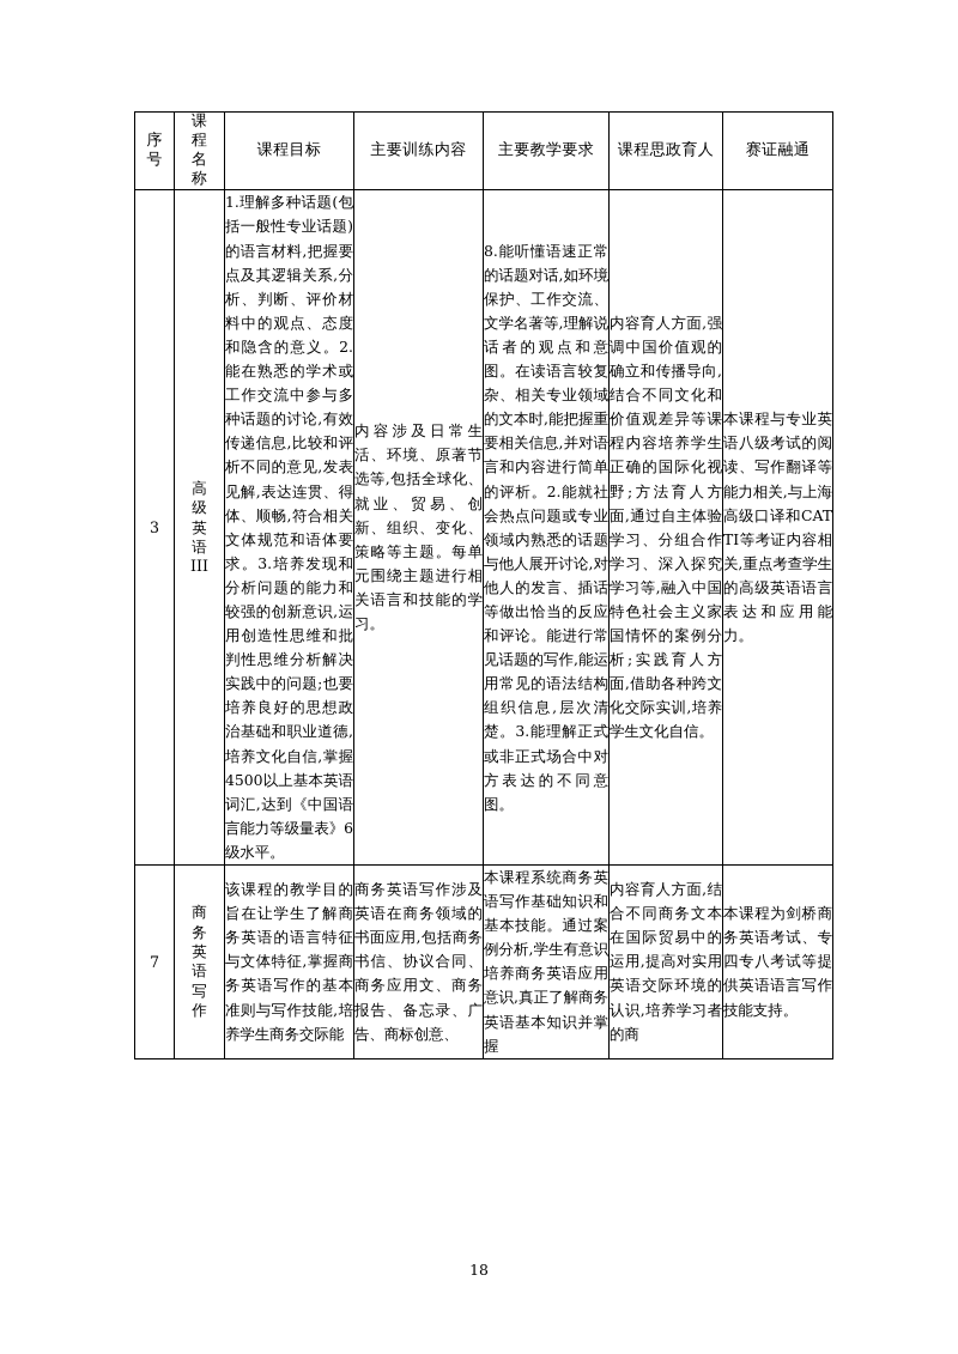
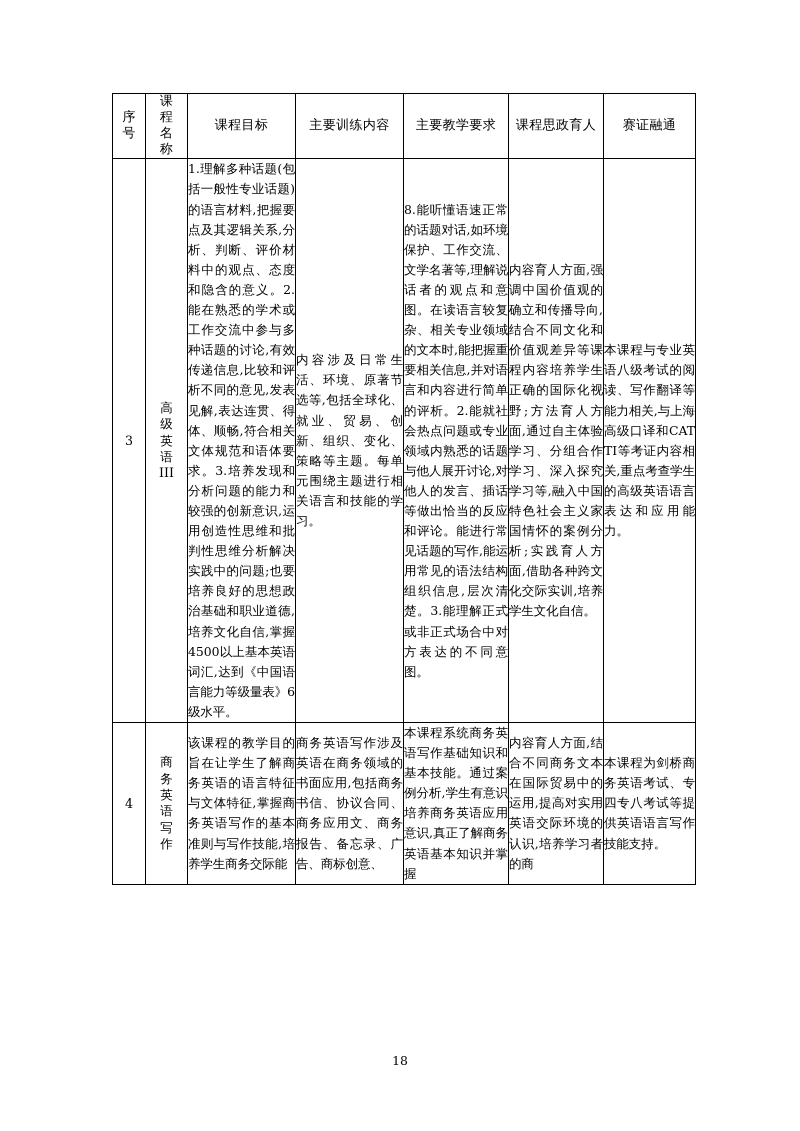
  序 号	课 程 名 称	课程目标	主要训练内容	主要教学要求	课程思政育人	赛证融通
  3	高 级 英 语 III	1.理解多种话题(包括一般性专业话题)的语言材料,把握要点及其逻辑关系,分析、判断、评价材料中的观点、态度和隐含的意义。2.能在熟悉的学术或工作交流中参与多种话题的讨论,有效传递信息,比较和评析不同的意见,发表见解,表达连贯、得体、顺畅,符合相关文体规范和语体要求。3.培养发现和分析问题的能力和较强的创新意识,运用创造性思维和批判性思维分析解决实践中的问题;也要培养良好的思想政治基础和职业道德,培养文化自信,掌握4500以上基本英语词汇,达到《中国语言能力等级量表》6级水平。	内容涉及日常生活、环境、原著节选等,包括全球化、就业、贸易、创新、组织、变化、策略等主题。每单元围绕主题进行相关语言和技能的学习。	8.能听懂语速正常的话题对话,如环境保护、工作交流、文学名著等,理解说话者的观点和意图。在读语言较复杂、相关专业领域的文本时,能把握重要相关信息,并对语言和内容进行简单的评析。2.能就社会热点问题或专业领域内熟悉的话题与他人展开讨论,对他人的发言、插话等做出恰当的反应和评论。能进行常见话题的写作,能运用常见的语法结构组织信息,层次清楚。3.能理解正式或非正式场合中对方表达的不同意图。	内容育人方面,强调中国价值观的确立和传播导向,结合不同文化和价值观差异等课程内容培养学生正确的国际化视野;方法育人方面,通过自主体验学习、分组合作学习、深入探究学习等,融入中国特色社会主义家国情怀的案例分析;实践育人方面,借助各种跨文化交际实训,培养学生文化自信。	本课程与专业英语八级考试的阅读、写作翻译等能力相关,与上海高级口译和CATTI等考证内容相关,重点考查学生的高级英语语言表达和应用能力。
- 7	商 务 英 语 写 作	该课程的教学目的旨在让学生了解商务英语的语言特征与文体特征,掌握商务英语写作的基本准则与写作技能,培养学生商务交际能	商务英语写作涉及英语在商务领域的书面应用,包括商务书信、协议合同、商务应用文、商务报告、备忘录、广告、商标创意、	本课程系统商务英语写作基础知识和基本技能。通过案例分析,学生有意识培养商务英语应用意识,真正了解商务英语基本知识并掌握	内容育人方面,结合不同商务文本在国际贸易中的运用,提高对实用英语交际环境的认识,培养学习者的商	本课程为剑桥商务英语考试、专四专八考试等提供英语语言写作技能支持。
+ 4	商 务 英 语 写 作	该课程的教学目的旨在让学生了解商务英语的语言特征与文体特征,掌握商务英语写作的基本准则与写作技能,培养学生商务交际能	商务英语写作涉及英语在商务领域的书面应用,包括商务书信、协议合同、商务应用文、商务报告、备忘录、广告、商标创意、	本课程系统商务英语写作基础知识和基本技能。通过案例分析,学生有意识培养商务英语应用意识,真正了解商务英语基本知识并掌握	内容育人方面,结合不同商务文本在国际贸易中的运用,提高对实用英语交际环境的认识,培养学习者的商	本课程为剑桥商务英语考试、专四专八考试等提供英语语言写作技能支持。
  18
